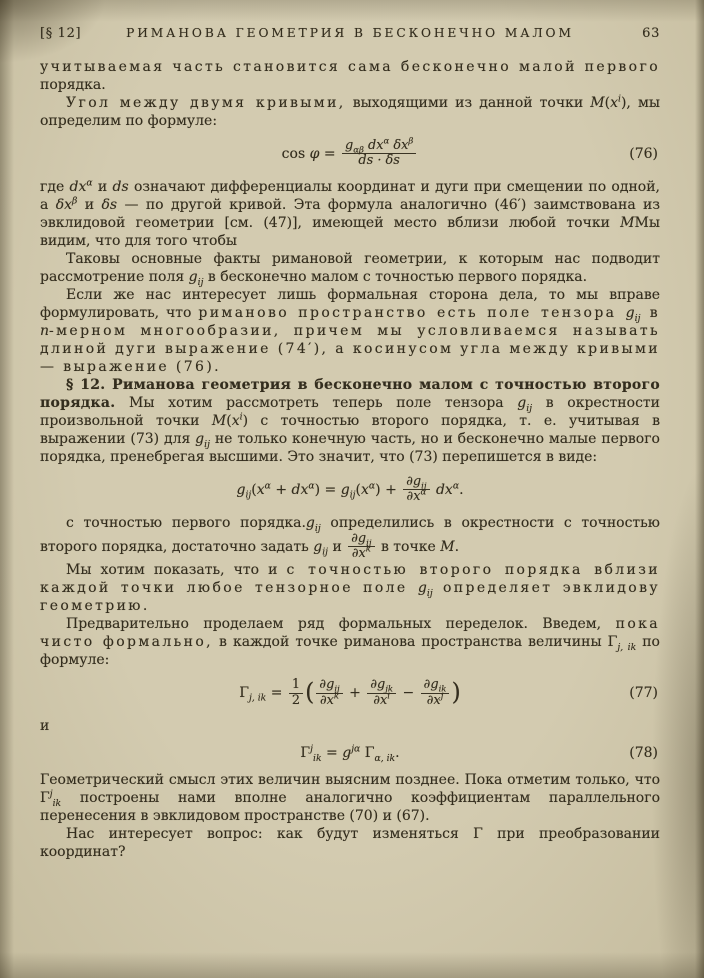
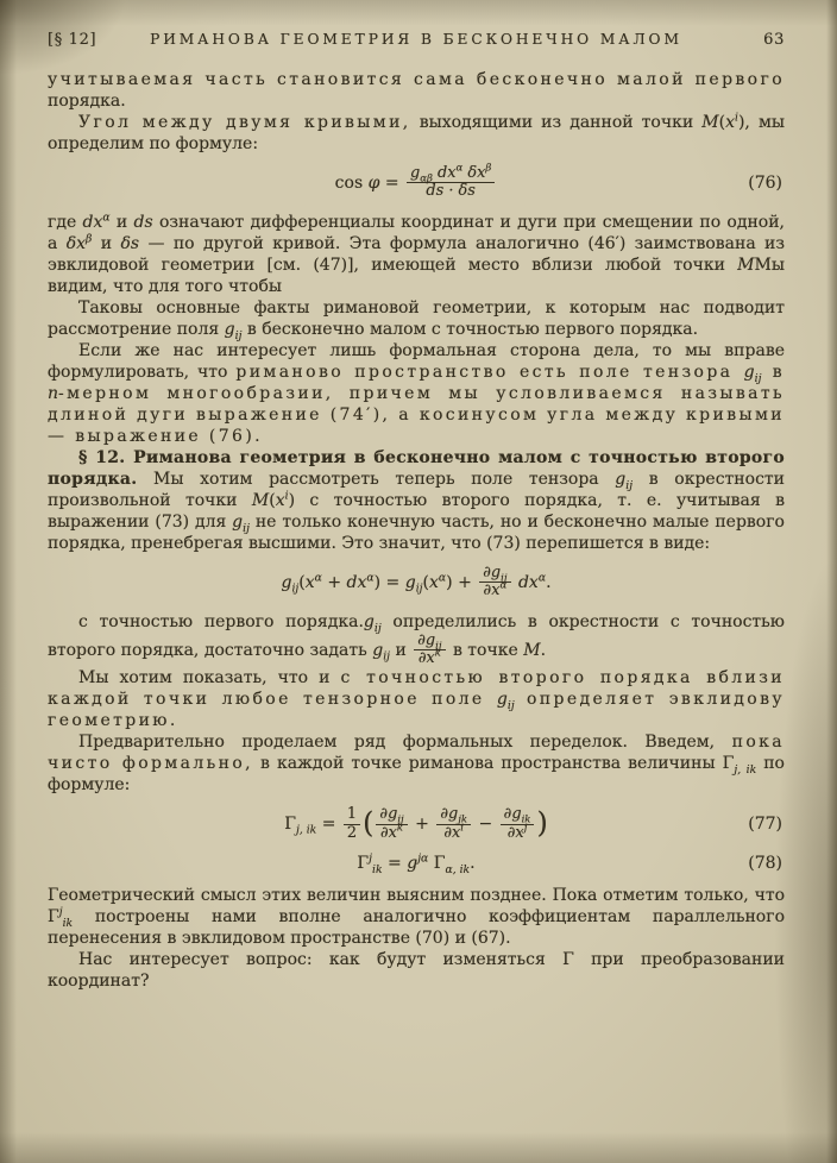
  [§ 12]
  РИМАНОВА ГЕОМЕТРИЯ В БЕСКОНЕЧНО МАЛОМ
  63
  учитываемая часть становится сама бесконечно малой первого порядка.
  Угол между двумя кривыми, выходящими из данной точки M(xi), мы определим по формуле:
  cos φ =
  gαβ dxα δxβ
  ds · δs
  (76)
  где dxα и ds означают дифференциалы координат и дуги при смещении по одной, а δxβ и δs — по другой кривой. Эта формула аналогично (46′) заимствована из эвклидовой геометрии [см. (47)], имеющей место вблизи любой точки MМы видим, что для того чтобы
  Таковы основные факты римановой геометрии, к которым нас подводит рассмотрение поля gij в бесконечно малом с точностью первого порядка.
  Если же нас интересует лишь формальная сторона дела, то мы вправе формулировать, что риманово пространство есть поле тензора gij в n-мерном многообразии, причем мы условливаемся называть длиной дуги выражение (74′), а косинусом угла между кривыми — выражение (76).
  § 12. Риманова геометрия в бесконечно малом с точностью второго порядка. Мы хотим рассмотреть теперь поле тензора gij в окрестности произвольной точки M(xi) с точностью второго порядка, т. е. учитывая в выражении (73) для gij не только конечную часть, но и бесконечно малые первого порядка, пренебрегая высшими. Это значит, что (73) перепишется в виде:
  gij(xα + dxα) = gij(xα) +
  ∂gij
  ∂xα
  dxα.
  с точностью первого порядка.gij определились в окрестности с точностью второго порядка, достаточно задать gij и
  ∂gij
  ∂xk
  в точке M.
  Мы хотим показать, что и с точностью второго порядка вблизи каждой точки любое тензорное поле gij определяет эвклидову геометрию.
  Предварительно проделаем ряд формальных переделок. Введем, пока чисто формально, в каждой точке риманова пространства величины Γj, ik по формуле:
  Γj, ik =
  1
  2
  (
  ∂gij
  ∂xk
  +
  ∂gjk
  ∂xi
  −
  ∂gik
  ∂xj
  )
  (77)
- и
  Γjik = gjα Γα, ik.
  (78)
  Геометрический смысл этих величин выясним позднее. Пока отметим только, что Γjik построены нами вполне аналогично коэффициентам параллельного перенесения в эвклидовом пространстве (70) и (67).
  Нас интересует вопрос: как будут изменяться Γ при преобразовании координат?
